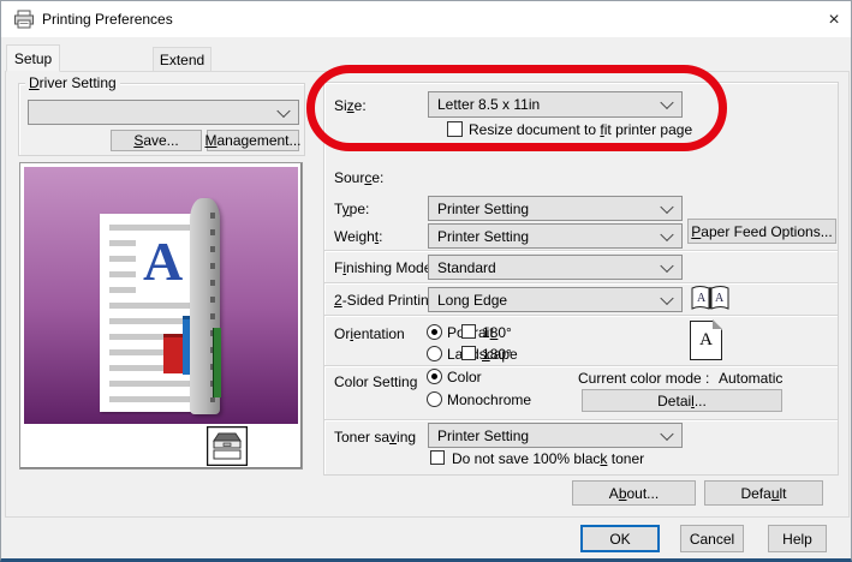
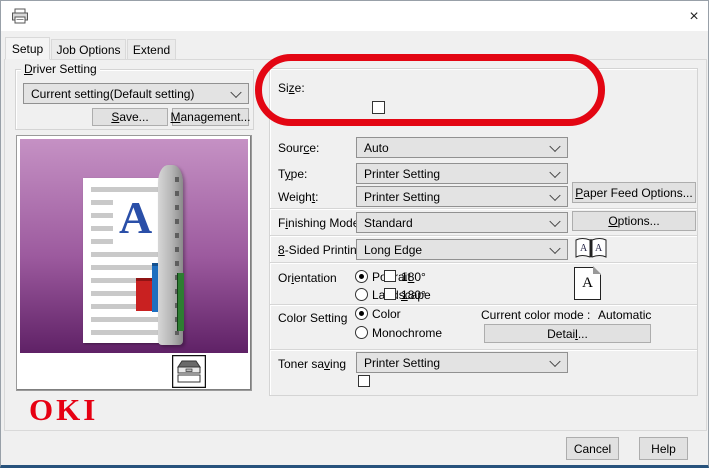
- Printing Preferences
  ×
  Setup
+ Job Options
  Extend
  Driver Setting
+ Current setting(Default setting)
  Save...
  Management...
  A
+ OKI
  Size:
- Letter 8.5 x 11in
- Resize document to fit printer page
  Source:
+ Auto
  Type:
  Printer Setting
  Weight:
  Printer Setting
  Paper Feed Options...
  Finishing Mod
  Standard
+ Options...
- 2-Sided Printin
+ 8-Sided Printin
  Long Edge
  A
  A
  Orientation
  180°
  Lascape
  180°
  A
  Color Setting
  Color
  Current color mode :
  Automatic
  Monochrome
  Detail...
  Toner saving
  Printer Setting
- Do not save 100% black toner
- About...
- Default
- OK
  Cancel
  Help
